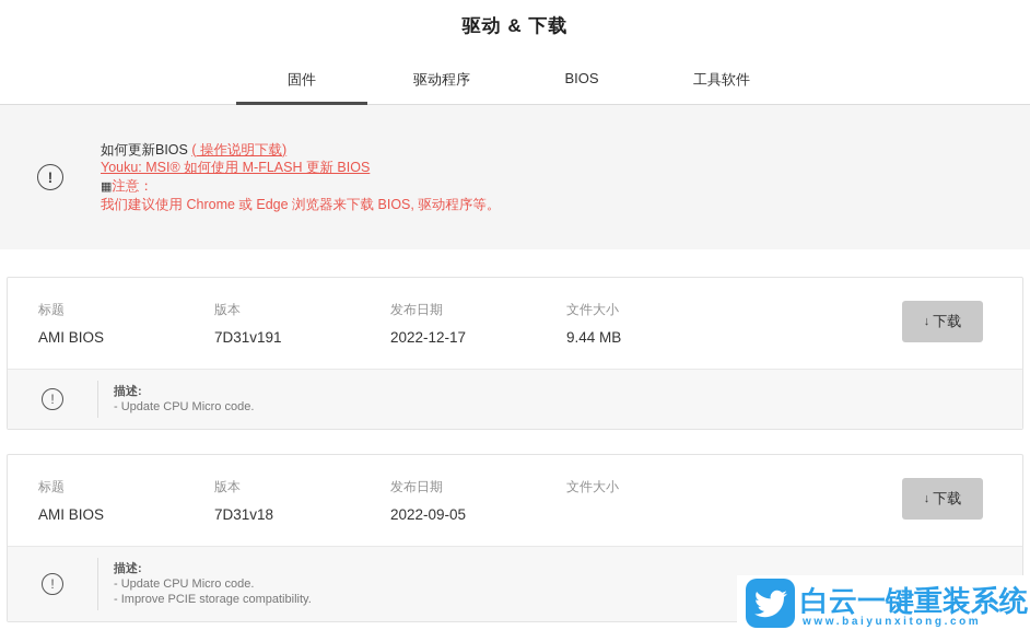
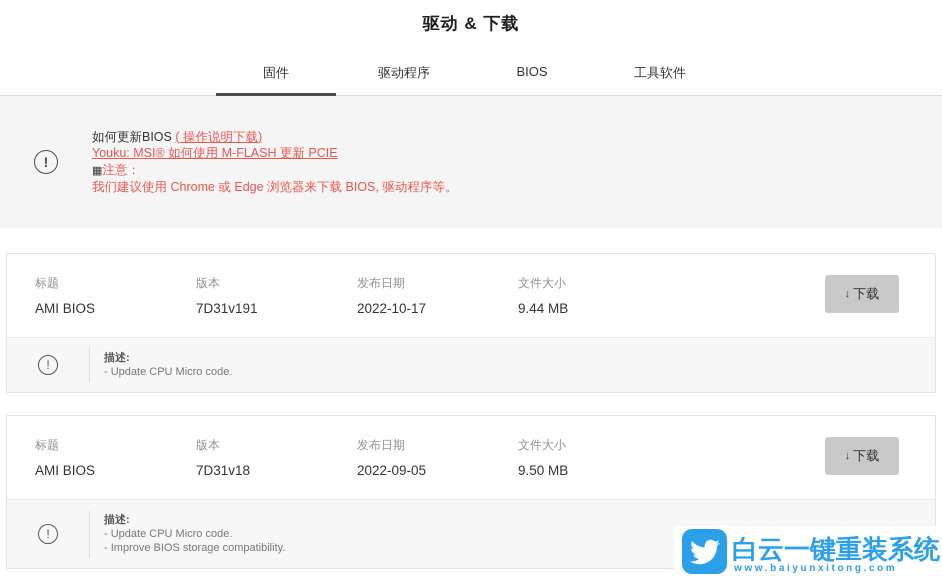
  驱动 & 下载
  固件
  驱动程序
  BIOS
  工具软件
  !
  如何更新BIOS ( 操作说明下载)
- Youku: MSI® 如何使用 M-FLASH 更新 BIOS
+ Youku: MSI® 如何使用 M-FLASH 更新 PCIE
  ▦注意：
  我们建议使用 Chrome 或 Edge 浏览器来下载 BIOS, 驱动程序等。
  标题
  AMI BIOS
  版本
  7D31v191
  发布日期
- 2022-12-17
+ 2022-10-17
  文件大小
  9.44 MB
  ↓
  下载
  !
  描述:
  - Update CPU Micro code.
  标题
  AMI BIOS
  版本
  7D31v18
  发布日期
  2022-09-05
  文件大小
+ 9.50 MB
  ↓
  下载
  !
  描述:
  - Update CPU Micro code.
- - Improve PCIE storage compatibility.
+ - Improve BIOS storage compatibility.
  白云一键重装系统
  www.baiyunxitong.com
